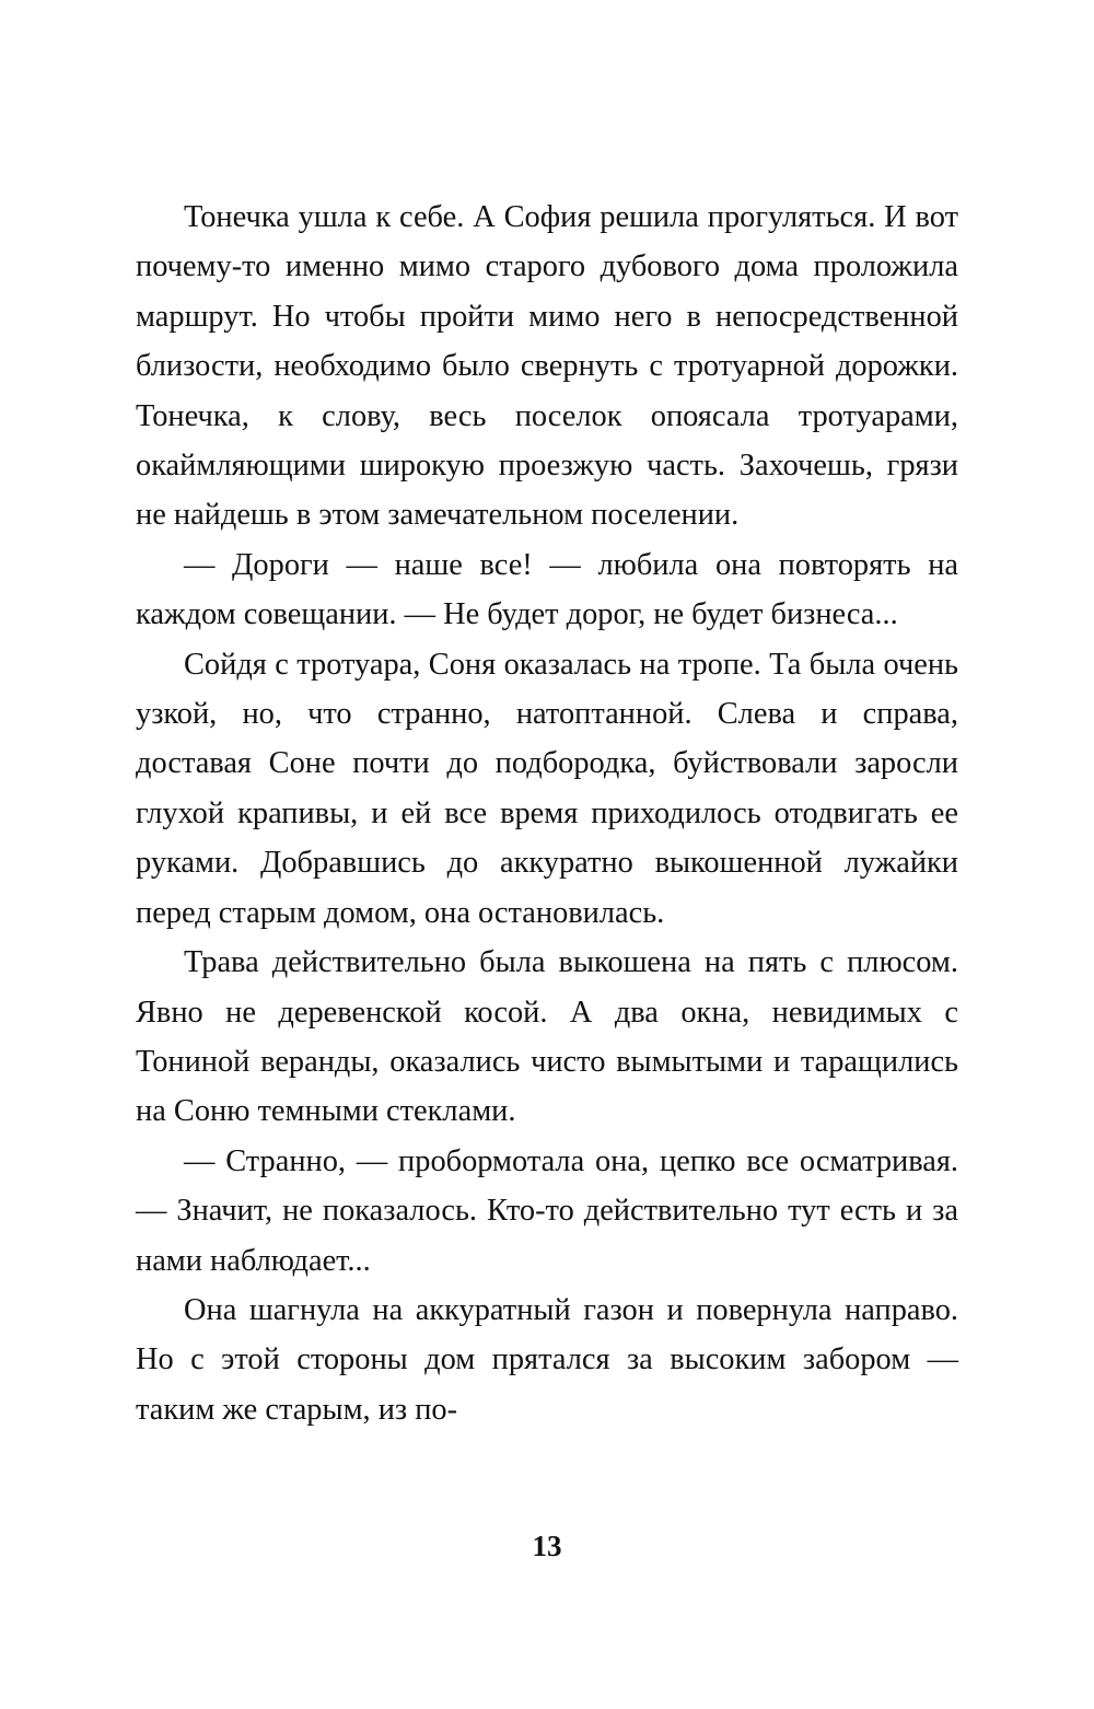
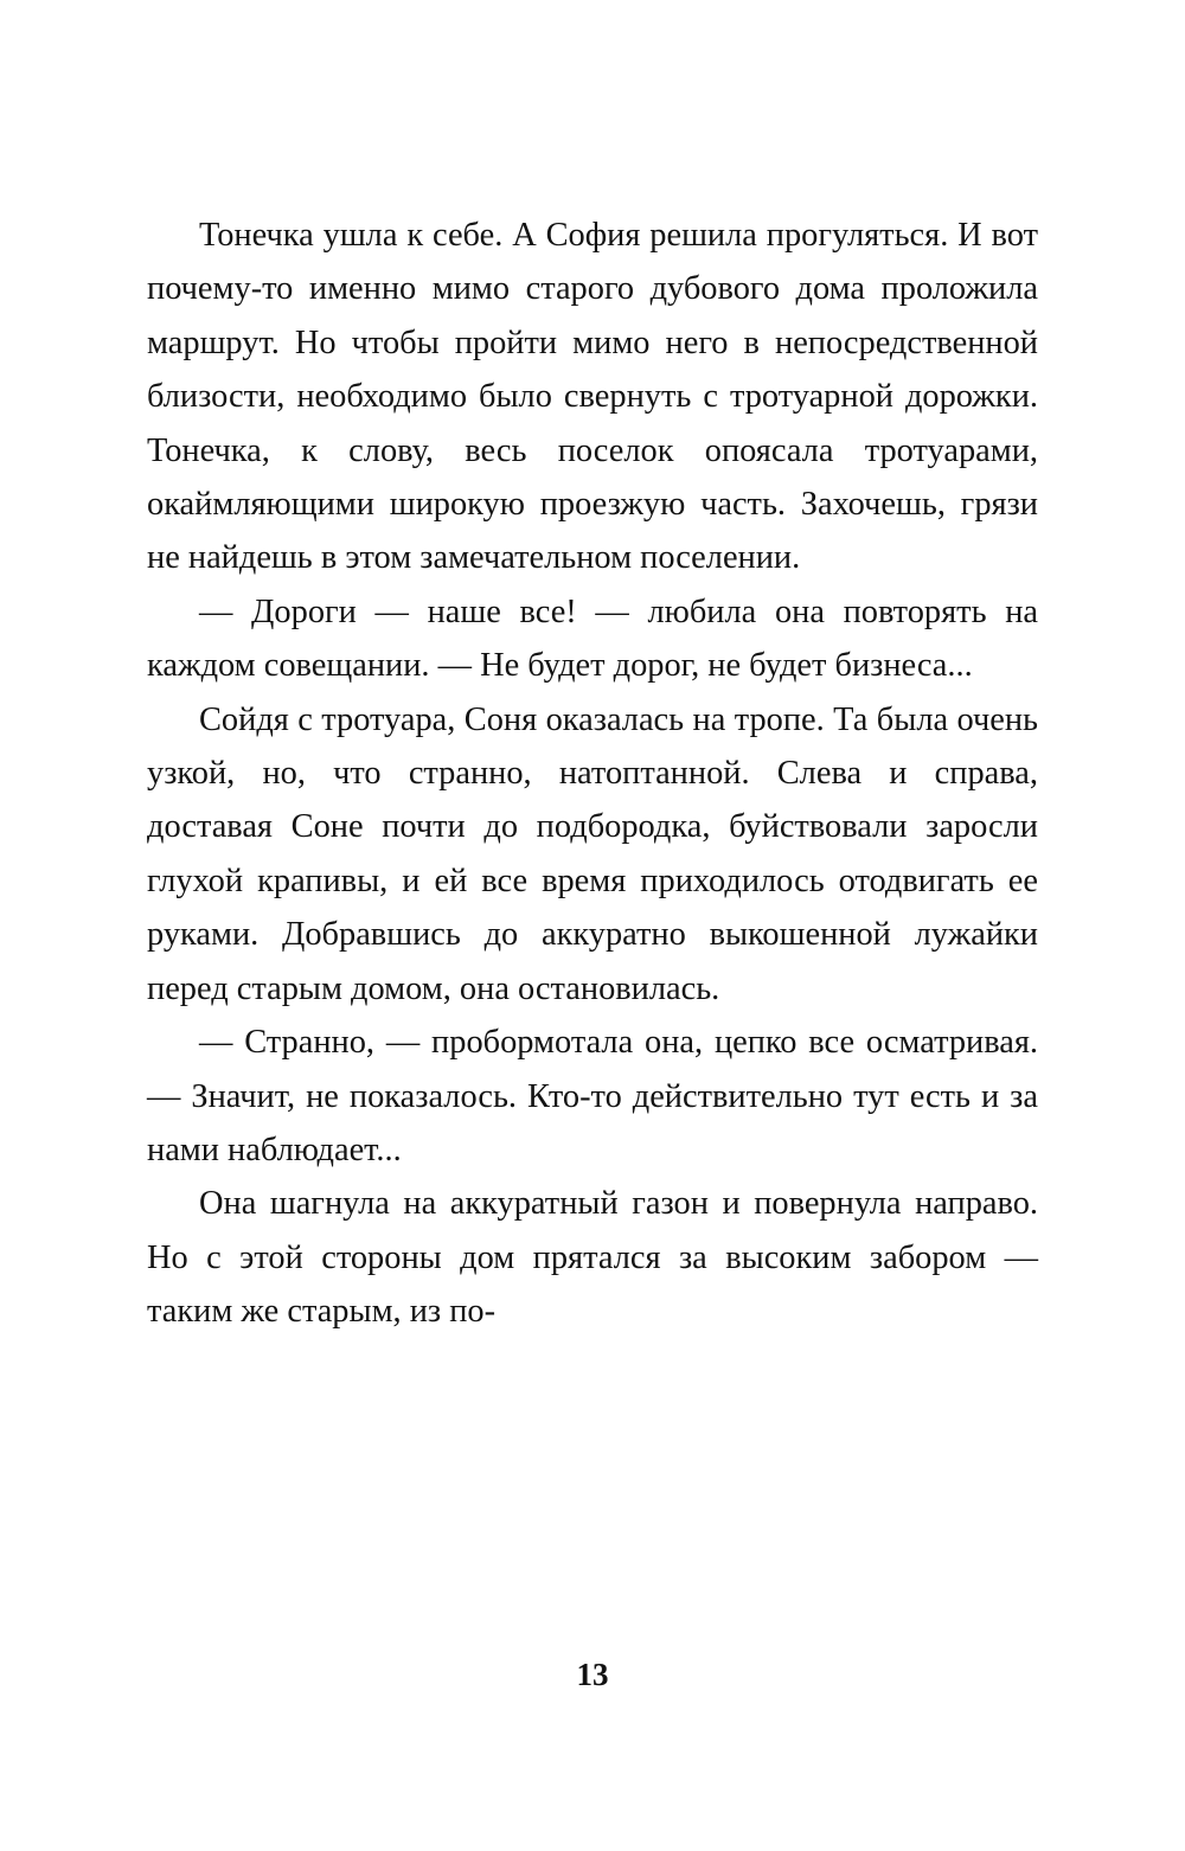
  Тонечка ушла к себе. А София решила прогуляться. И вот почему-то именно мимо старого дубового дома проложила маршрут. Но чтобы пройти мимо него в непосредственной близости, необходимо было свернуть с тротуарной дорожки. Тонечка, к слову, весь поселок опоясала тротуарами, окаймляющими широкую проезжую часть. Захочешь, грязи не найдешь в этом замечательном поселении.
  — Дороги — наше все! — любила она повторять на каждом совещании. — Не будет дорог, не будет бизнеса...
  Сойдя с тротуара, Соня оказалась на тропе. Та была очень узкой, но, что странно, натоптанной. Слева и справа, доставая Соне почти до подбородка, буйствовали заросли глухой крапивы, и ей все время приходилось отодвигать ее руками. Добравшись до аккуратно выкошенной лужайки перед старым домом, она остановилась.
- Трава действительно была выкошена на пять с плюсом. Явно не деревенской косой. А два окна, невидимых с Тониной веранды, оказались чисто вымытыми и таращились на Соню темными стеклами.
  — Странно, — пробормотала она, цепко все осматривая. — Значит, не показалось. Кто-то действительно тут есть и за нами наблюдает...
  Она шагнула на аккуратный газон и повернула направо. Но с этой стороны дом прятался за высоким забором — таким же старым, из по-
  13
